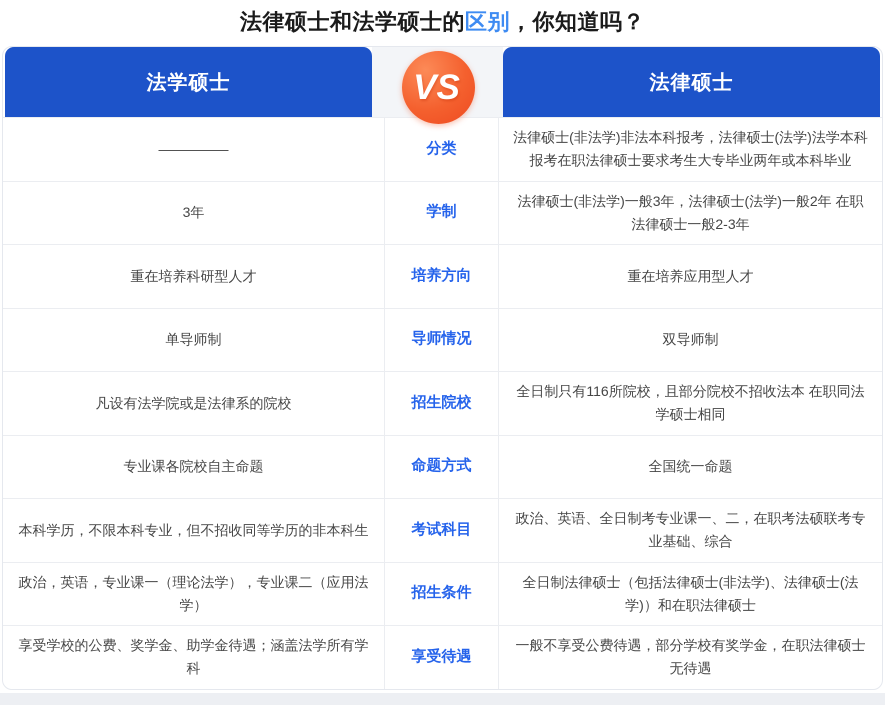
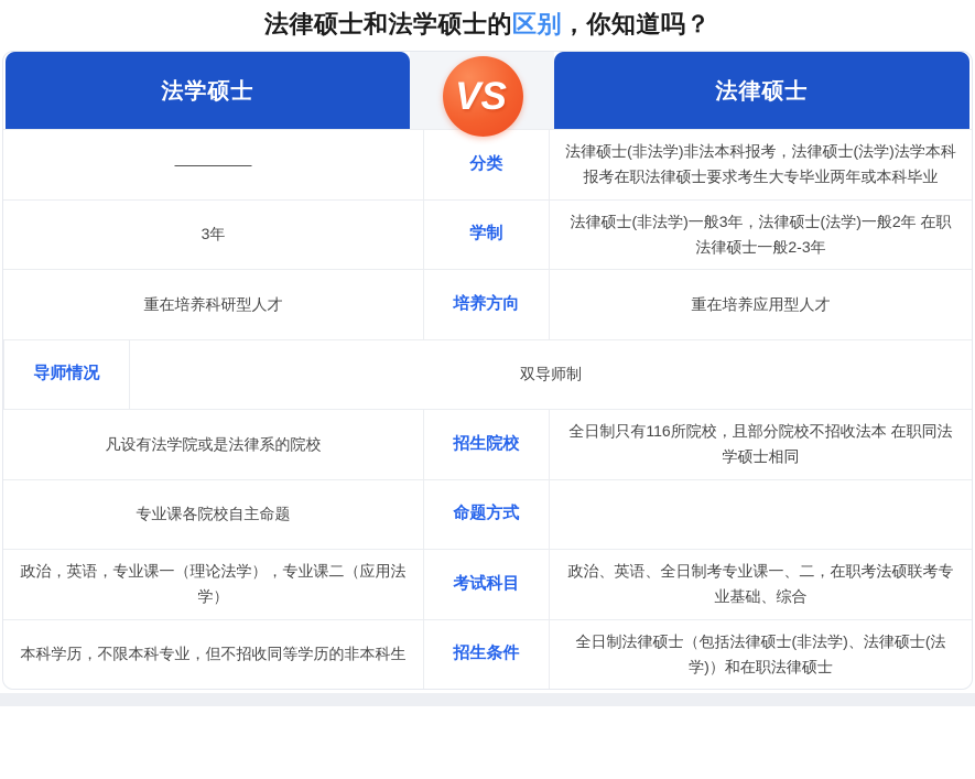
  法律硕士和法学硕士的区别，你知道吗？
  法学硕士
  法律硕士
  VS
  —————
  分类
  法律硕士(非法学)非法本科报考，法律硕士(法学)法学本科报考在职法律硕士要求考生大专毕业两年或本科毕业
  3年
  学制
  法律硕士(非法学)一般3年，法律硕士(法学)一般2年 在职法律硕士一般2-3年
  重在培养科研型人才
  培养方向
  重在培养应用型人才
- 单导师制
  导师情况
  双导师制
  凡设有法学院或是法律系的院校
  招生院校
  全日制只有116所院校，且部分院校不招收法本 在职同法学硕士相同
  专业课各院校自主命题
  命题方式
- 全国统一命题
- 本科学历，不限本科专业，但不招收同等学历的非本科生
+ 政治，英语，专业课一（理论法学），专业课二（应用法学）
  考试科目
  政治、英语、全日制考专业课一、二，在职考法硕联考专业基础、综合
- 政治，英语，专业课一（理论法学），专业课二（应用法学）
+ 本科学历，不限本科专业，但不招收同等学历的非本科生
  招生条件
  全日制法律硕士（包括法律硕士(非法学)、法律硕士(法学)）和在职法律硕士
- 享受学校的公费、奖学金、助学金待遇；涵盖法学所有学科
- 享受待遇
- 一般不享受公费待遇，部分学校有奖学金，在职法律硕士无待遇
